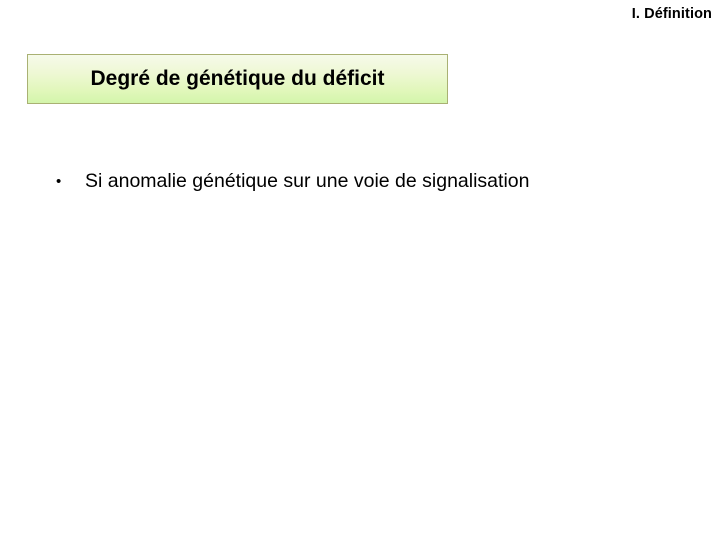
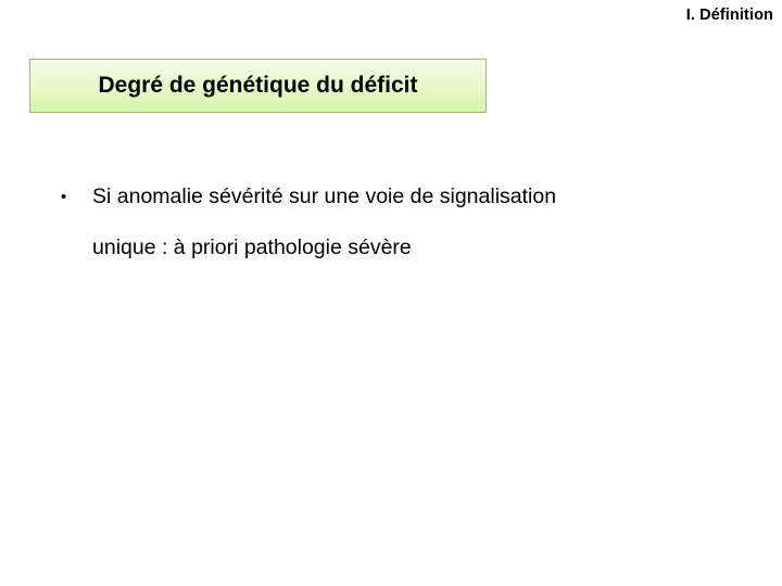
  I. Définition
  Degré de génétique du déficit
- Si anomalie génétique sur une voie de signalisation
+ Si anomalie sévérité sur une voie de signalisation
+ unique : à priori pathologie sévère
